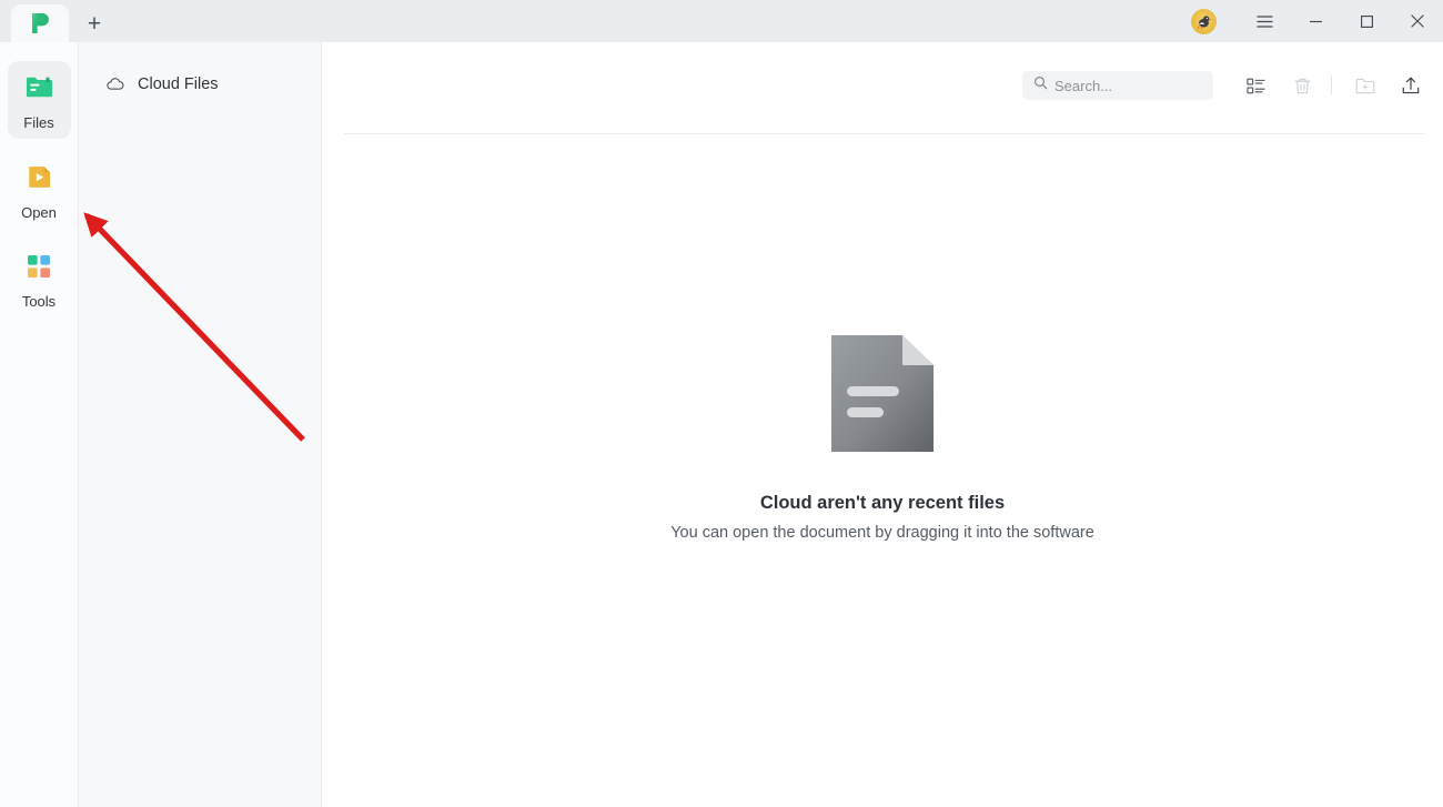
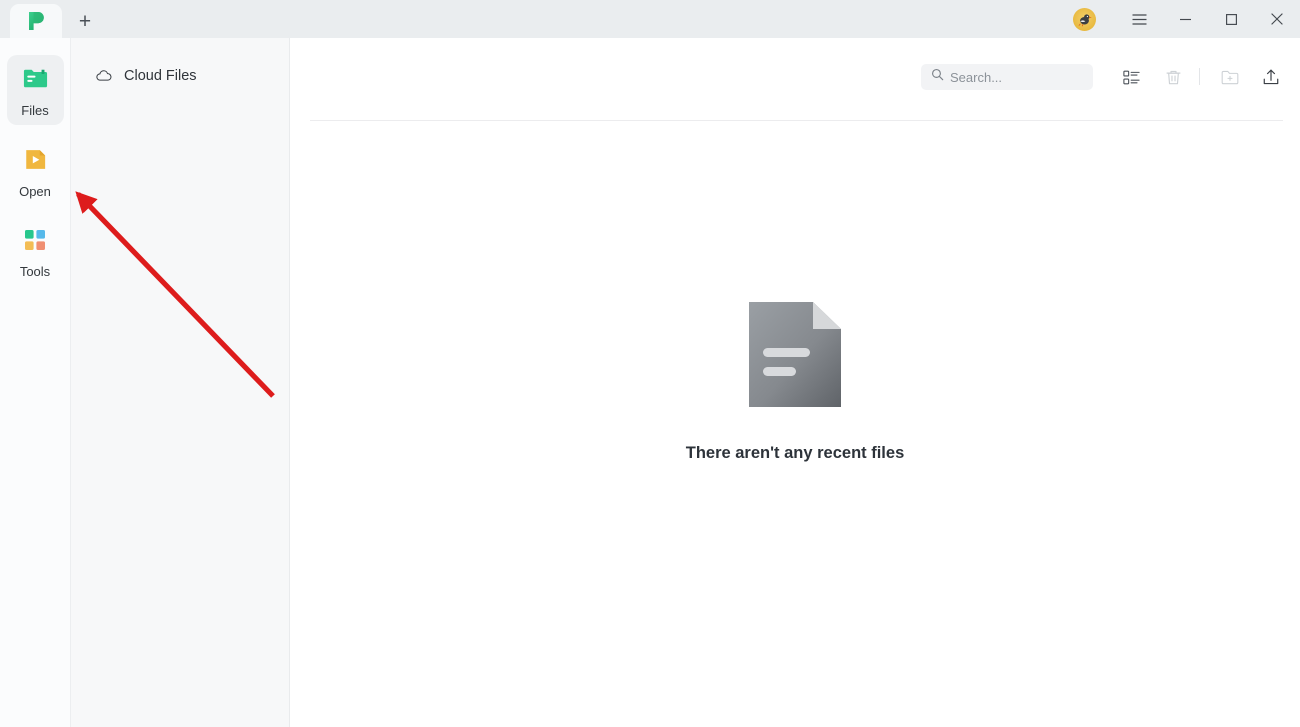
  +
  Files
  Open
  Tools
  Cloud Files
  Search...
- Cloud aren't any recent files
+ There aren't any recent files
- You can open the document by dragging it into the software
